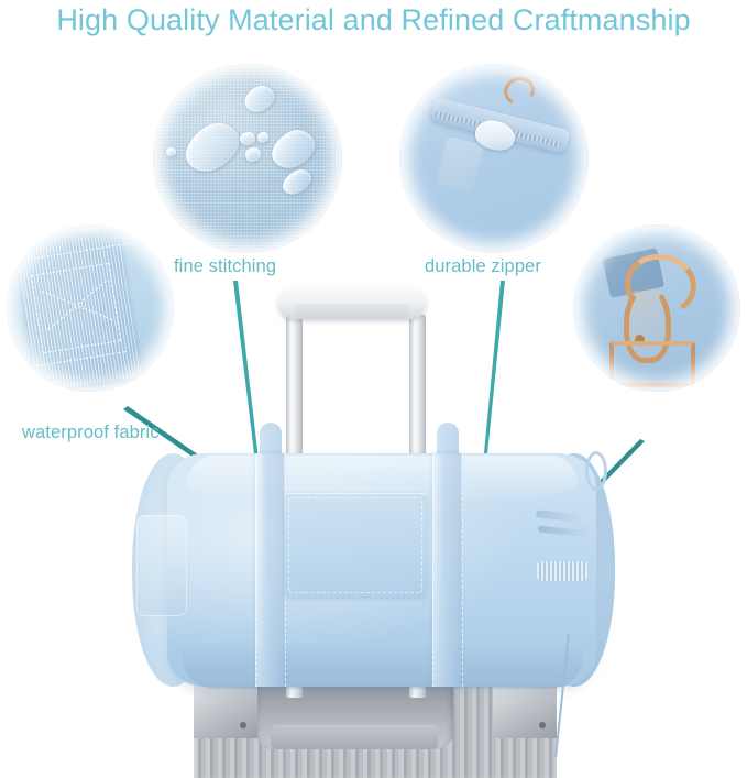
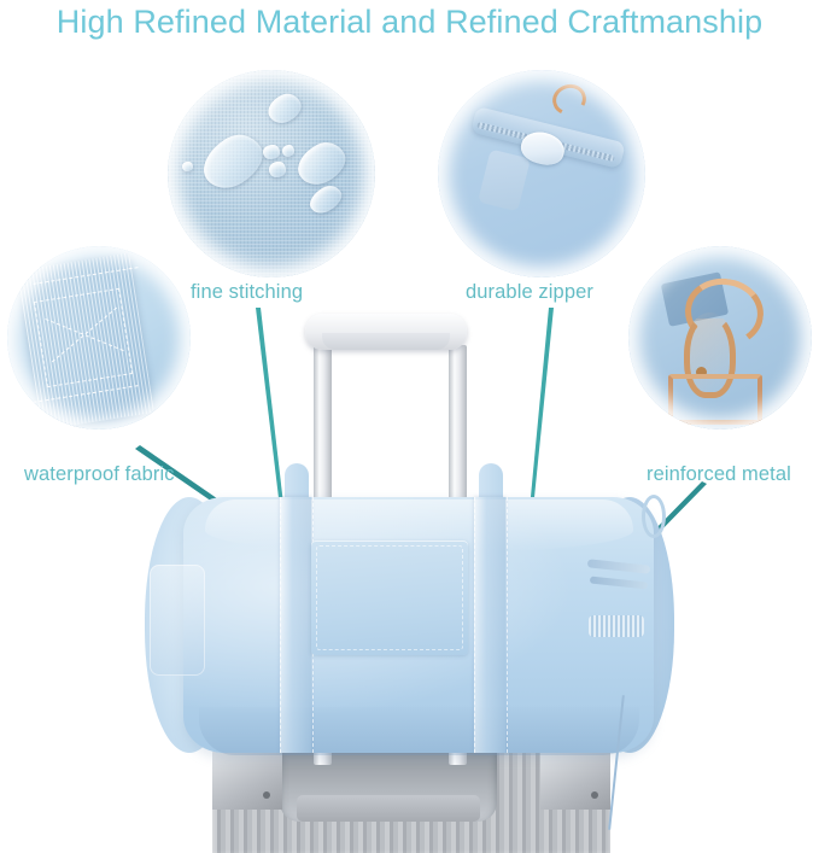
- High Quality Material and Refined Craftmanship
+ High Refined Material and Refined Craftmanship
  fine stitching
  durable zipper
  waterproof fabric
+ reinforced metal
